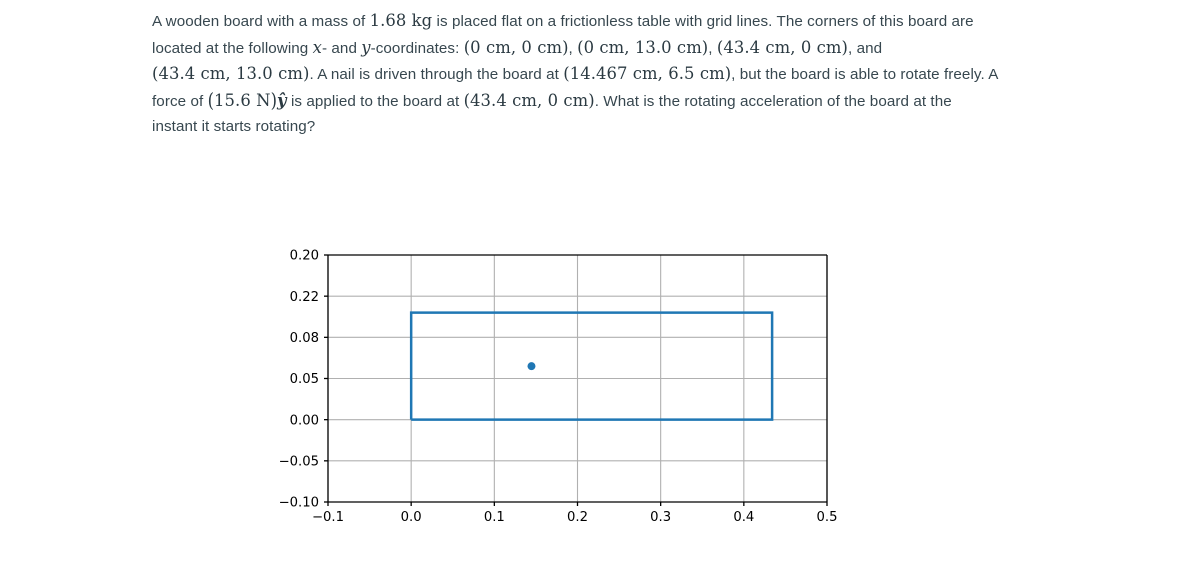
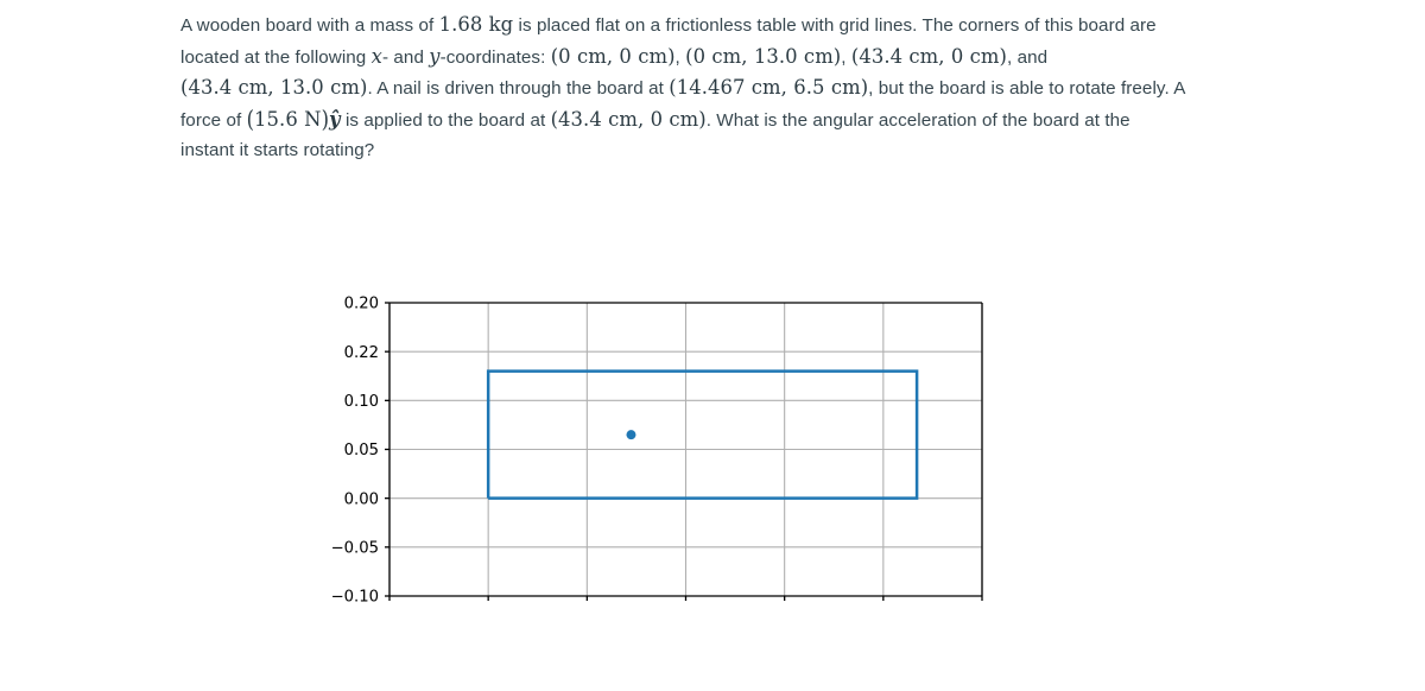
- A wooden board with a mass of 1.68 kg is placed flat on a frictionless table with grid lines. The corners of this board are located at the following x- and y-coordinates: (0 cm, 0 cm), (0 cm, 13.0 cm), (43.4 cm, 0 cm), and (43.4 cm, 13.0 cm). A nail is driven through the board at (14.467 cm, 6.5 cm), but the board is able to rotate freely. A force of (15.6 N)ŷ is applied to the board at (43.4 cm, 0 cm). What is the rotating acceleration of the board at the instant it starts rotating?
+ A wooden board with a mass of 1.68 kg is placed flat on a frictionless table with grid lines. The corners of this board are located at the following x- and y-coordinates: (0 cm, 0 cm), (0 cm, 13.0 cm), (43.4 cm, 0 cm), and (43.4 cm, 13.0 cm). A nail is driven through the board at (14.467 cm, 6.5 cm), but the board is able to rotate freely. A force of (15.6 N)ŷ is applied to the board at (43.4 cm, 0 cm). What is the angular acceleration of the board at the instant it starts rotating?
- −0.1
- 0.0
- 0.1
- 0.2
- 0.3
- 0.4
- 0.5
  0.20
  0.22
- 0.08
+ 0.10
  0.05
  0.00
  −0.05
  −0.10
